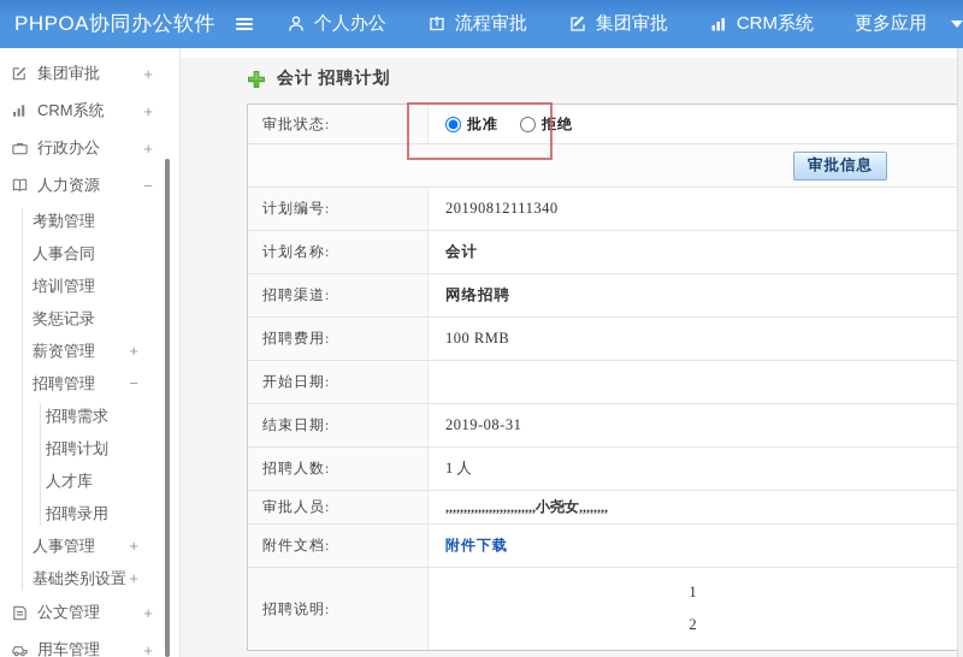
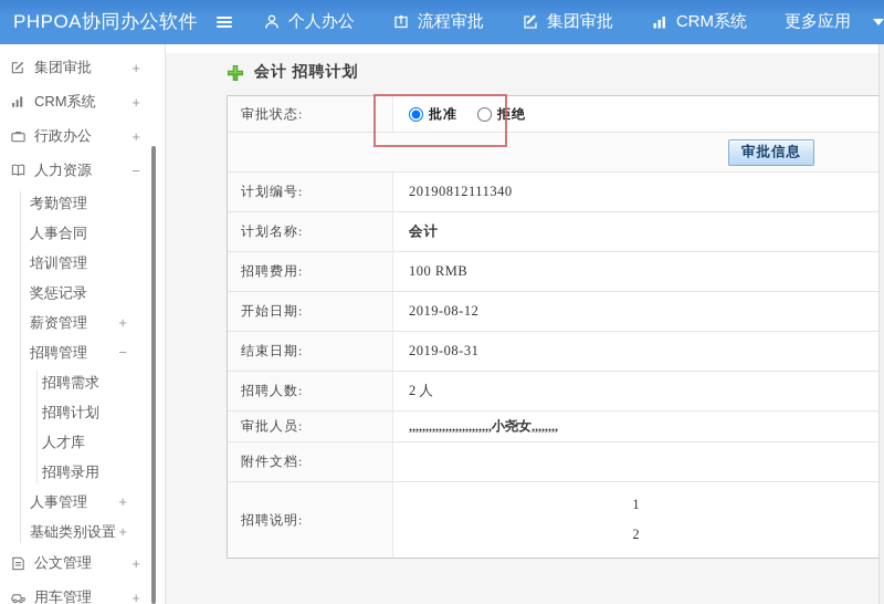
  PHPOA协同办公软件
  个人办公
  流程审批
  集团审批
  CRM系统
  更多应用
  集团审批
  +
  CRM系统
  +
  行政办公
  +
  人力资源
  −
  考勤管理
  人事合同
  培训管理
  奖惩记录
  薪资管理
  +
  招聘管理
  −
  招聘需求
  招聘计划
  人才库
  招聘录用
  人事管理
  +
  基础类别设置
  +
  公文管理
  +
  用车管理
  +
  会计 招聘计划
  审批状态:
  批准
  拒绝
  审批信息
  计划编号:
  20190812111340
  计划名称:
  会计
- 招聘渠道:
- 网络招聘
  招聘费用:
  100 RMB
  开始日期:
+ 2019-08-12
  结束日期:
  2019-08-31
  招聘人数:
- 1 人
+ 2 人
  审批人员:
  ,,,,,,,,,,,,,,,,,,,,,,,,,小尧女,,,,,,,,
  附件文档:
- 附件下载
  招聘说明:
  1
  2
